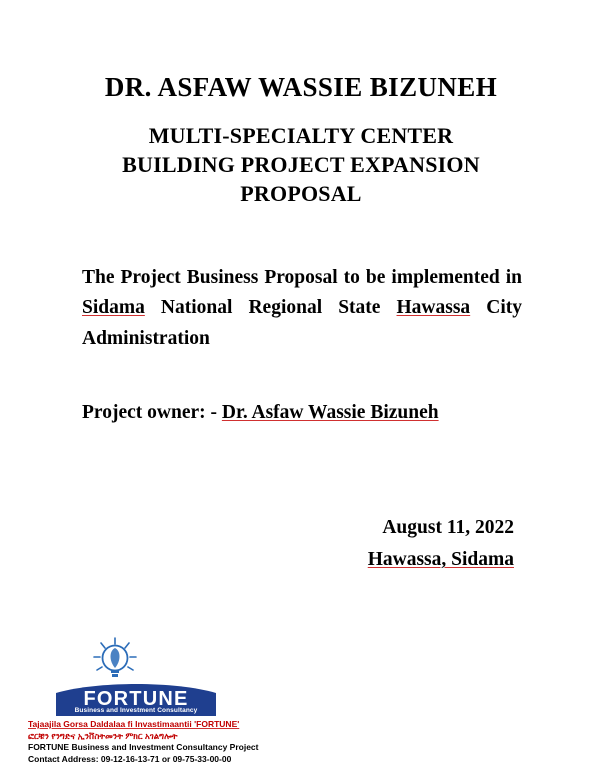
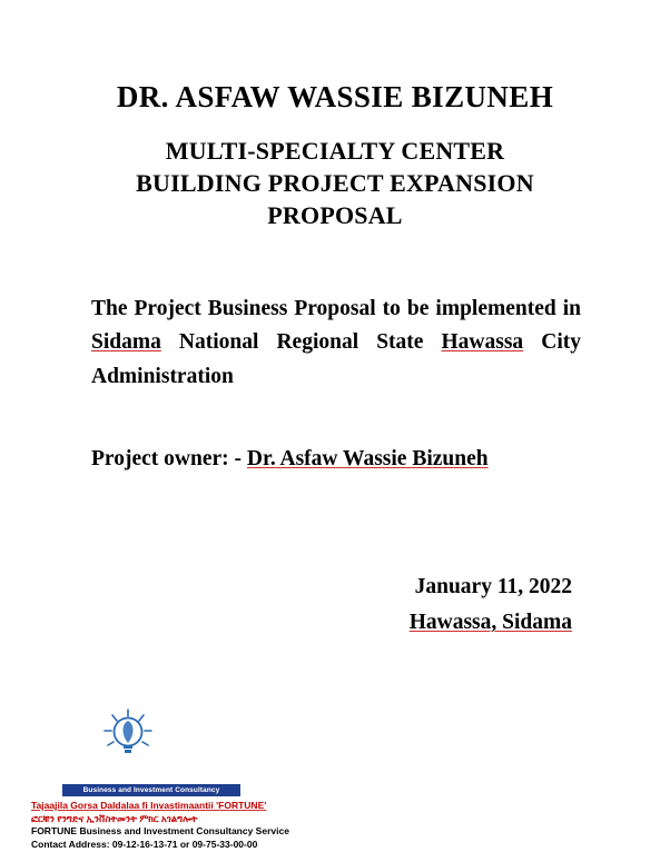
  DR. ASFAW WASSIE BIZUNEH
  MULTI-SPECIALTY CENTER
  BUILDING PROJECT EXPANSION
  PROPOSAL
  The Project Business Proposal to be implemented in Sidama National Regional State Hawassa City Administration
  Project owner: - Dr. Asfaw Wassie Bizuneh
- August 11, 2022
+ January 11, 2022
  Hawassa, Sidama
- FORTUNE
  Tajaajila Gorsa Daldalaa fi Invastimaantii 'FORTUNE'
  ፎርቹን የንግድና ኢንቨስትመንት ምክር አገልግሎት
- FORTUNE Business and Investment Consultancy Project
+ FORTUNE Business and Investment Consultancy Service
  Contact Address: 09-12-16-13-71 or 09-75-33-00-00
